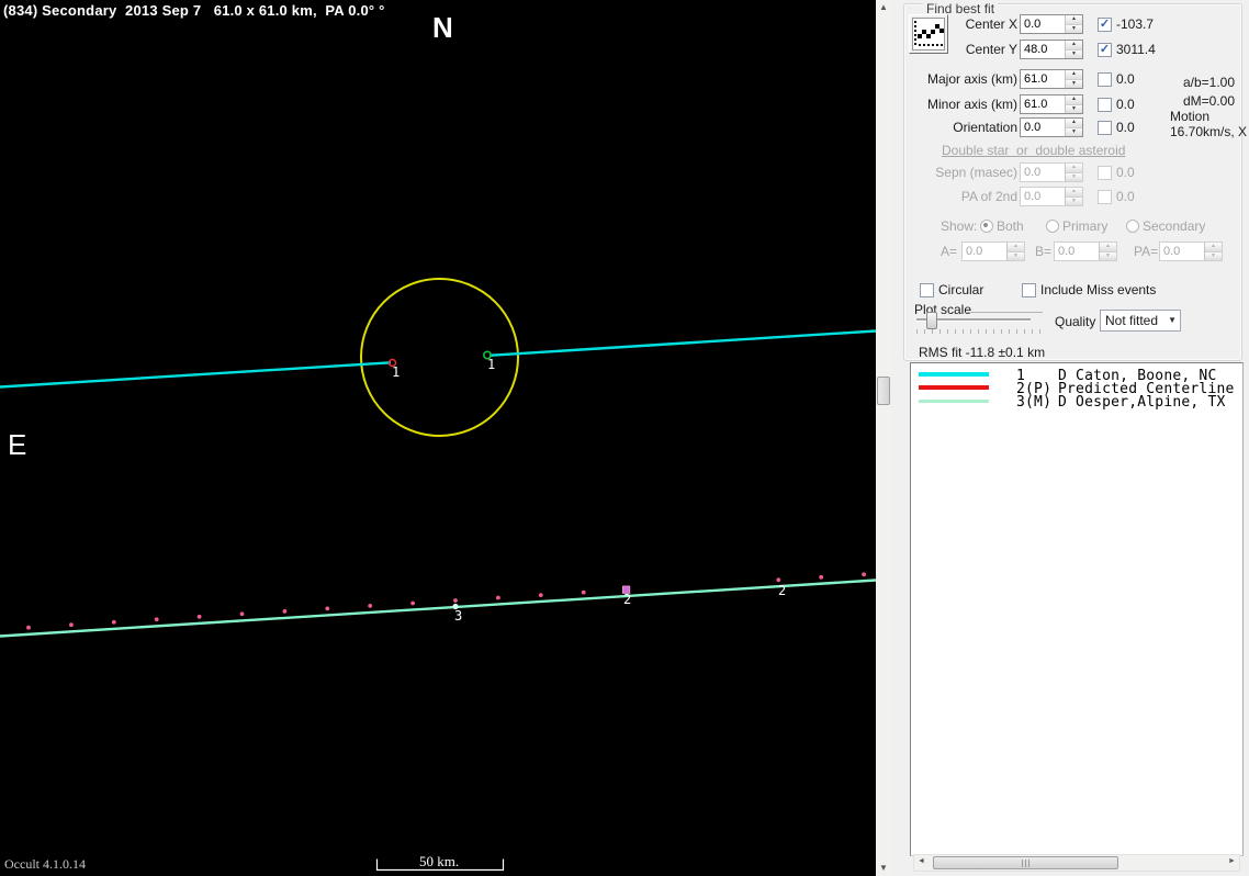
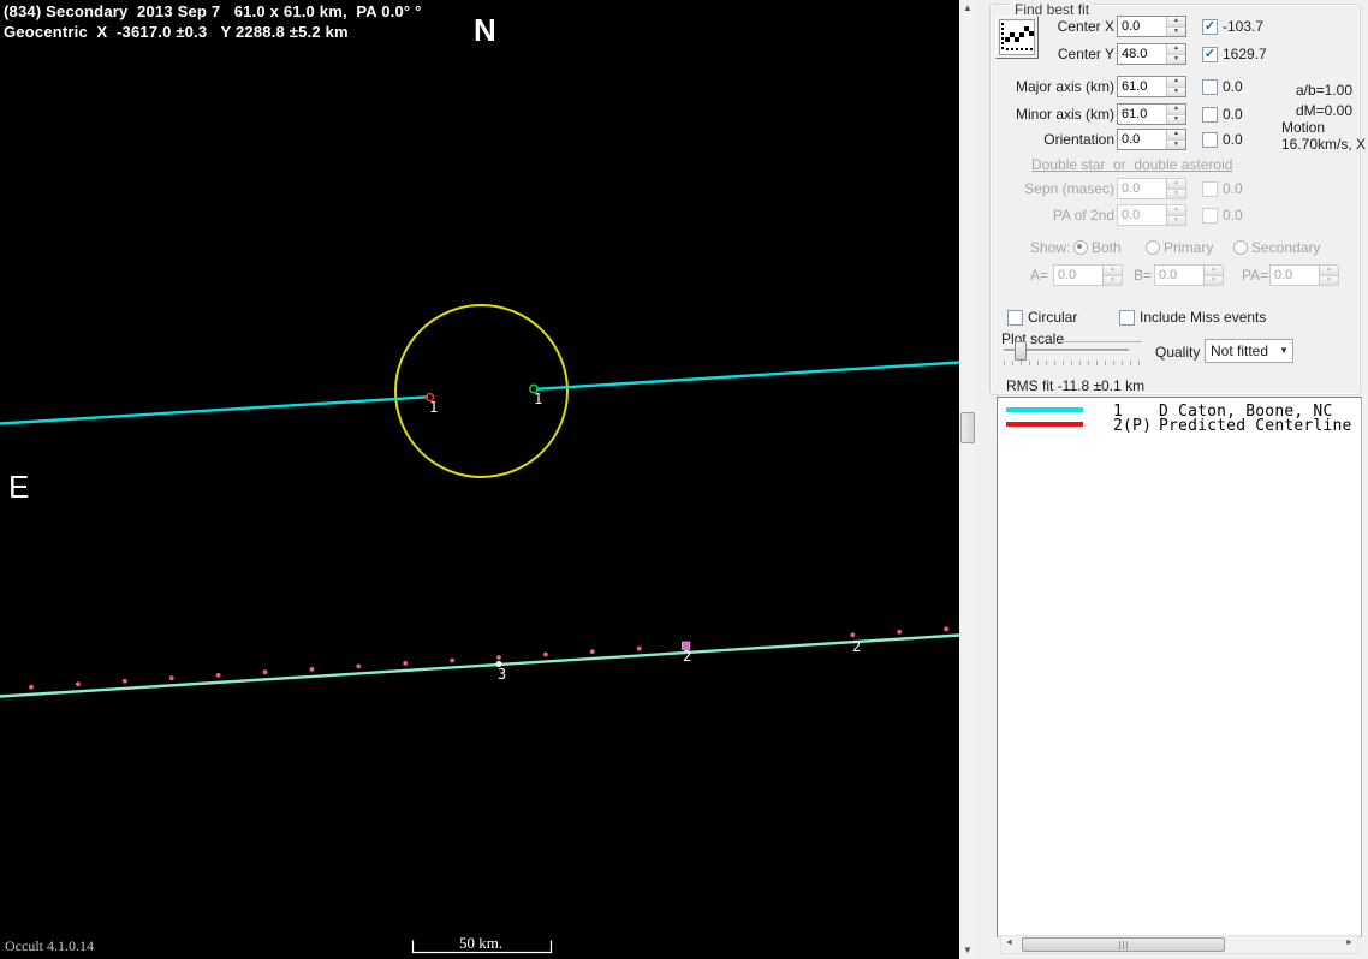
  (834) Secondary 2013 Sep 7 61.0 x 61.0 km, PA 0.0° °
+ Geocentric X -3617.0 ±0.3 Y 2288.8 ±5.2 km
  N
  E
  1
  1
  2
  2
  3
  50 km.
  Occult 4.1.0.14
  ▲
  ▼
  Find best fit
  Center X
  0.0
  ✓
  -103.7
  Center Y
  48.0
  ✓
- 3011.4
+ 1629.7
  Major axis (km)
  61.0
  0.0
  Minor axis (km)
  61.0
  0.0
  Orientation
  0.0
  0.0
  a/b=1.00
  dM=0.00
  Motion
  16.70km/s, X
  Double star or double asteroid
  Sepn (masec)
  0.0
  0.0
  PA of 2nd
  0.0
  0.0
  Show:
  Both
  Primary
  Secondary
  A=
  0.0
  B=
  0.0
  PA=
  0.0
  Circular
  Include Miss events
  Plot scale
  Quality
  Not fitted
  ▼
  RMS fit -11.8 ±0.1 km
  1
  D Caton, Boone, NC
  2(P)
  Predicted Centerline
- 3(M)
- D Oesper,Alpine, TX
